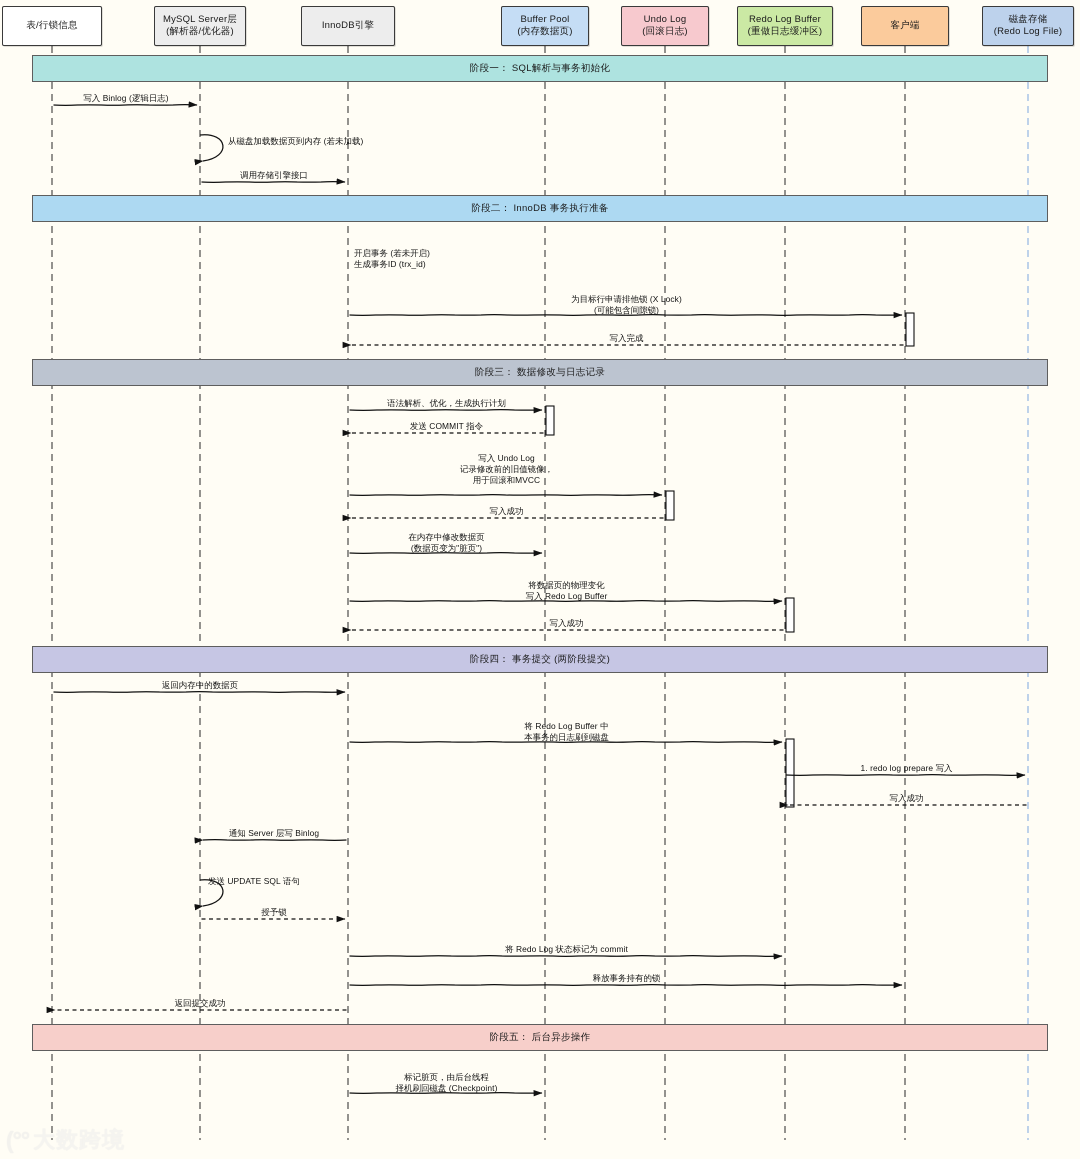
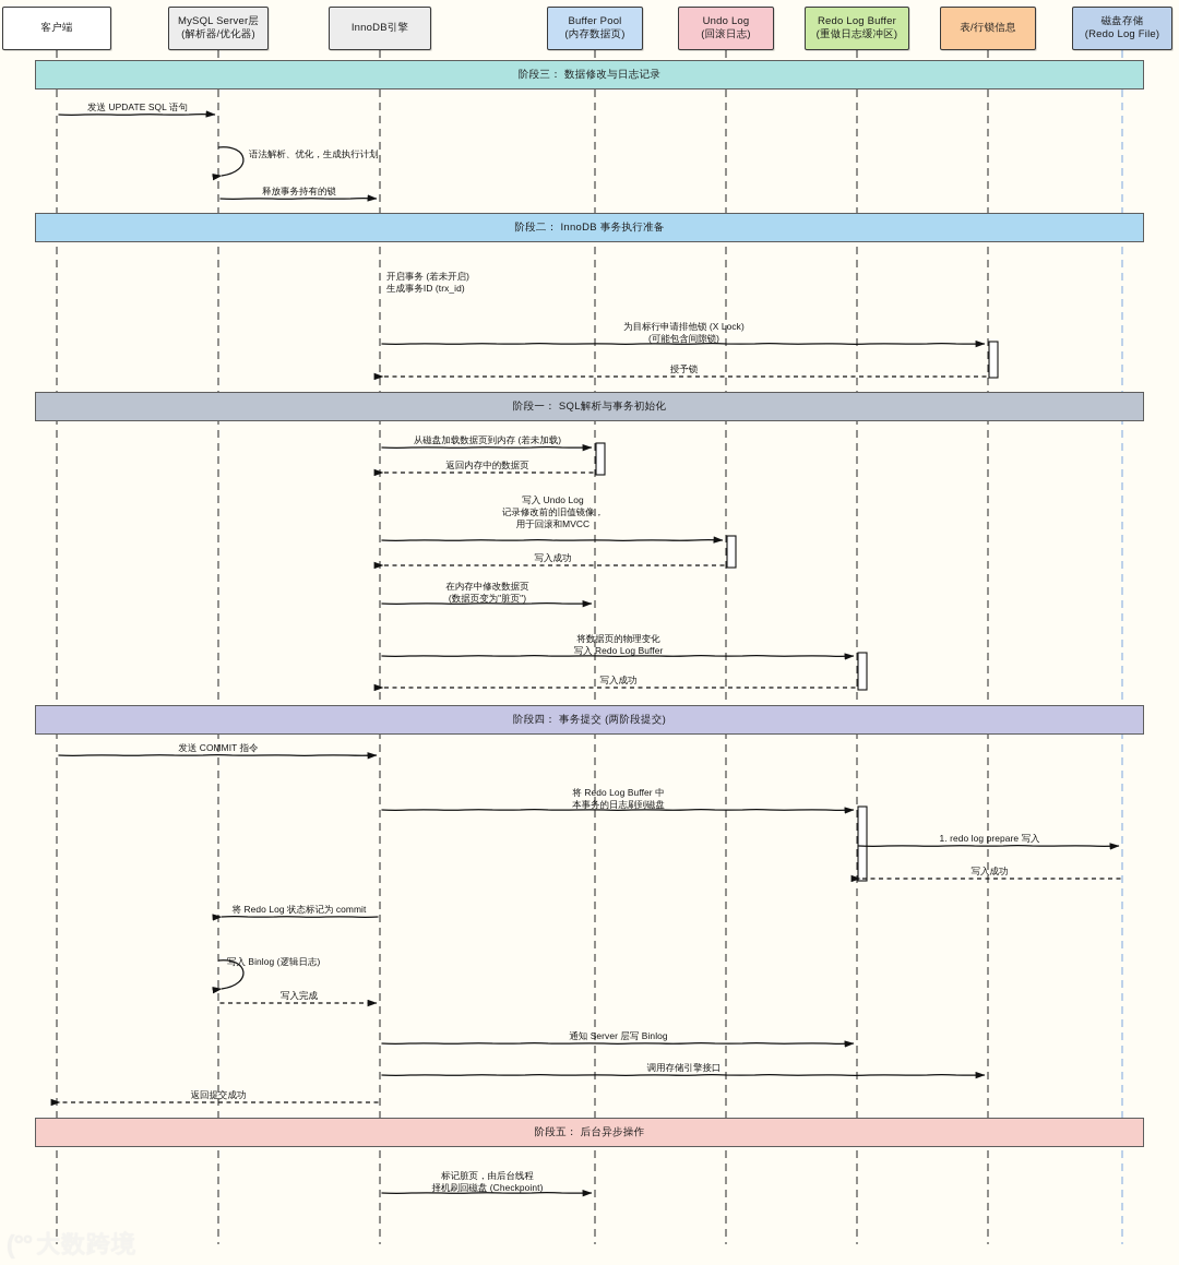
- 表/行锁信息
+ 客户端
  MySQL Server层
  (解析器/优化器)
  InnoDB引擎
  Buffer Pool
  (内存数据页)
  Undo Log
  (回滚日志)
  Redo Log Buffer
  (重做日志缓冲区)
- 客户端
+ 表/行锁信息
  磁盘存储
  (Redo Log File)
- 阶段一： SQL解析与事务初始化
+ 阶段三： 数据修改与日志记录
  阶段二： InnoDB 事务执行准备
- 阶段三： 数据修改与日志记录
+ 阶段一： SQL解析与事务初始化
  阶段四： 事务提交 (两阶段提交)
  阶段五： 后台异步操作
- 写入 Binlog (逻辑日志)
+ 发送 UPDATE SQL 语句
- 从磁盘加载数据页到内存 (若未加载)
+ 语法解析、优化，生成执行计划
- 调用存储引擎接口
+ 释放事务持有的锁
  开启事务 (若未开启)
  生成事务ID (trx_id)
  为目标行申请排他锁 (X Lock)
  (可能包含间隙锁)
- 写入完成
+ 授予锁
- 语法解析、优化，生成执行计划
+ 从磁盘加载数据页到内存 (若未加载)
- 发送 COMMIT 指令
+ 返回内存中的数据页
  写入 Undo Log
  记录修改前的旧值镜像，
  用于回滚和MVCC
  写入成功
  在内存中修改数据页
  (数据页变为"脏页")
  将数据页的物理变化
  写入 Redo Log Buffer
  写入成功
- 返回内存中的数据页
+ 发送 COMMIT 指令
  将 Redo Log Buffer 中
  本事务的日志刷到磁盘
  1. redo log prepare 写入
  写入成功
- 通知 Server 层写 Binlog
+ 将 Redo Log 状态标记为 commit
- 发送 UPDATE SQL 语句
+ 写入 Binlog (逻辑日志)
- 授予锁
+ 写入完成
- 将 Redo Log 状态标记为 commit
+ 通知 Server 层写 Binlog
- 释放事务持有的锁
+ 调用存储引擎接口
  返回提交成功
  标记脏页，由后台线程
  择机刷回磁盘 (Checkpoint)
  大数跨境
